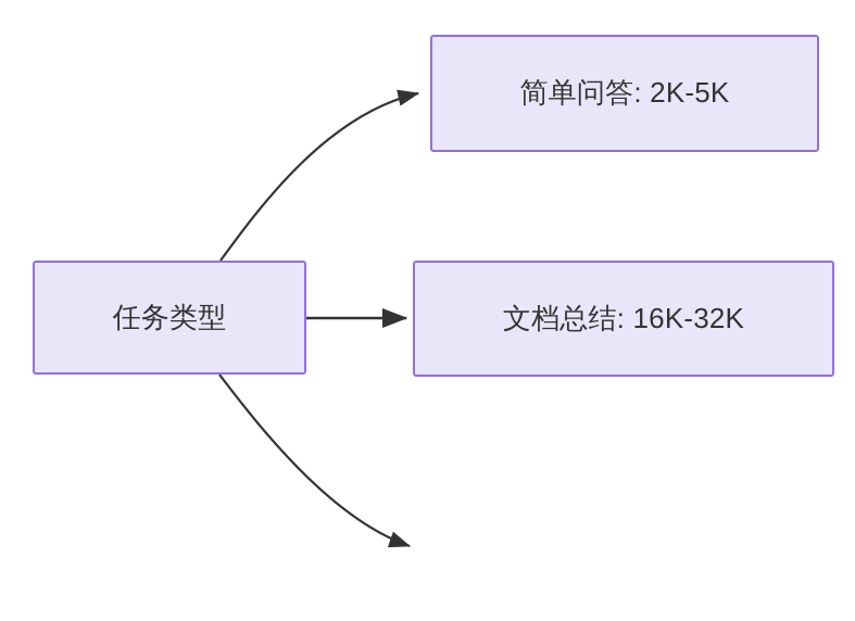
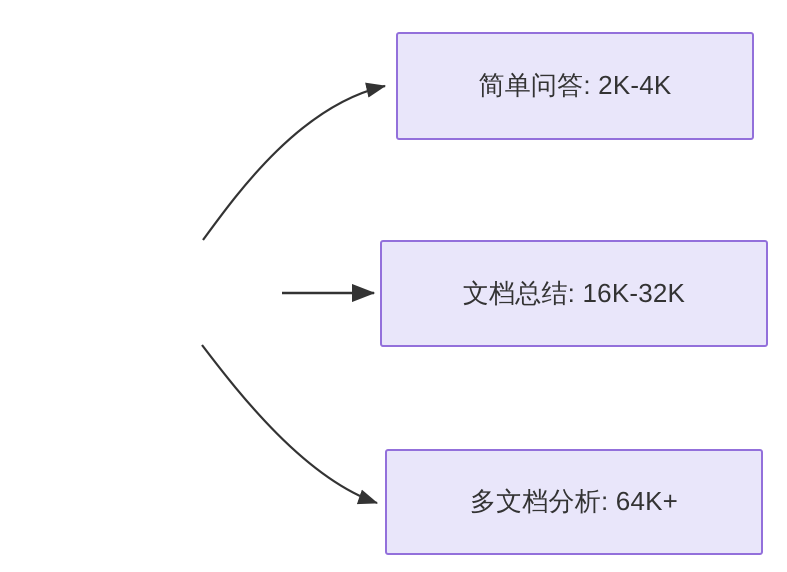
- 任务类型
- 简单问答: 2K-5K
+ 简单问答: 2K-4K
  文档总结: 16K-32K
+ 多文档分析: 64K+
